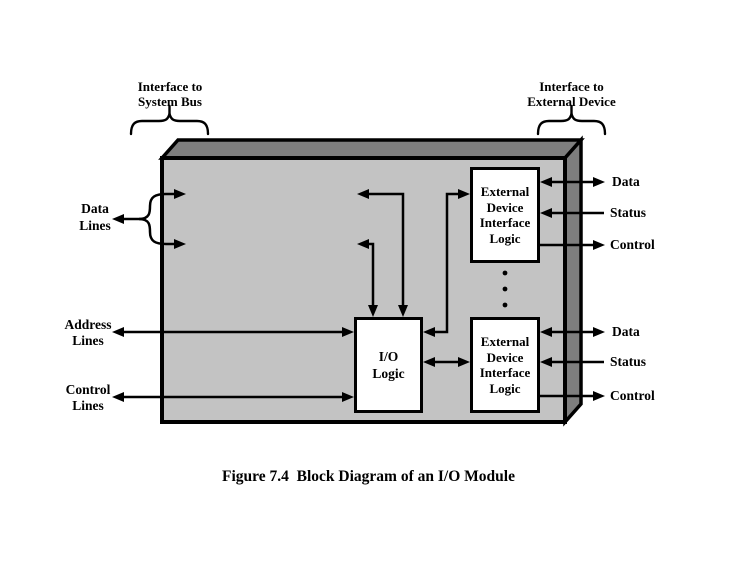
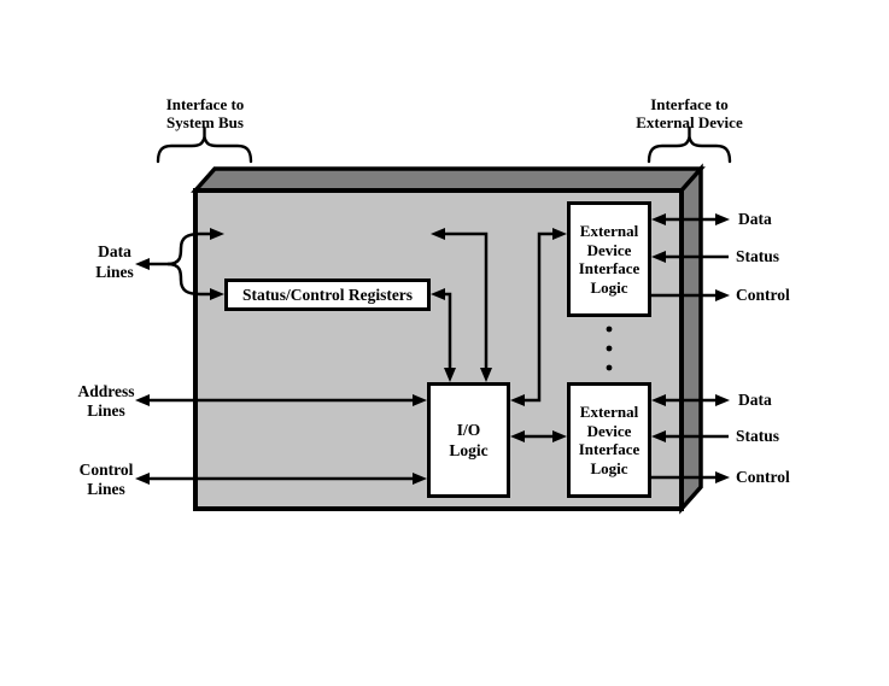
+ Status/Control Registers
  I/O
  Logic
  External
  Device
  Interface
  Logic
  External
  Device
  Interface
  Logic
  Interface to
  System Bus
  Interface to
  External Device
  Data
  Lines
  Address
  Lines
  Control
  Lines
  Data
  Status
  Control
  Data
  Status
  Control
- Figure 7.4 Block Diagram of an I/O Module
